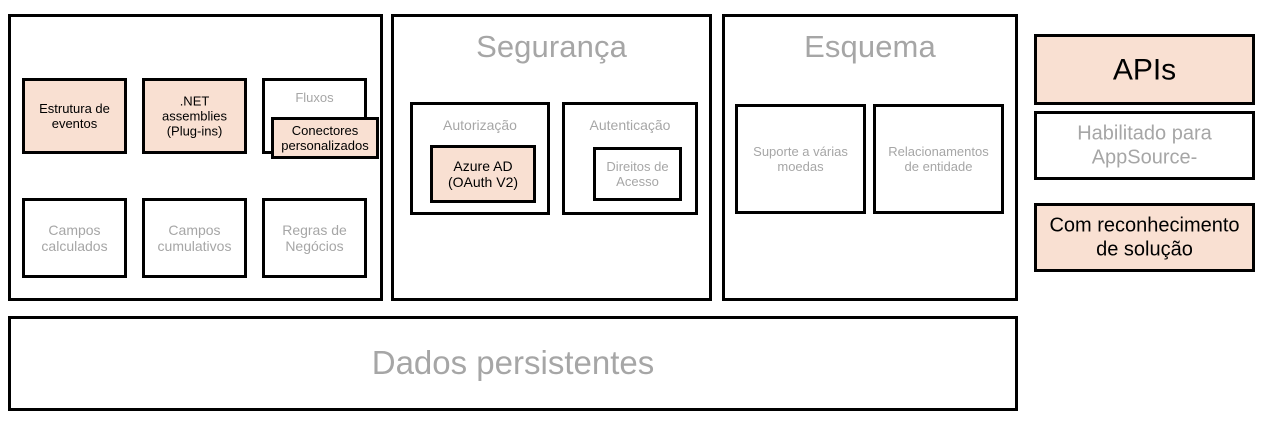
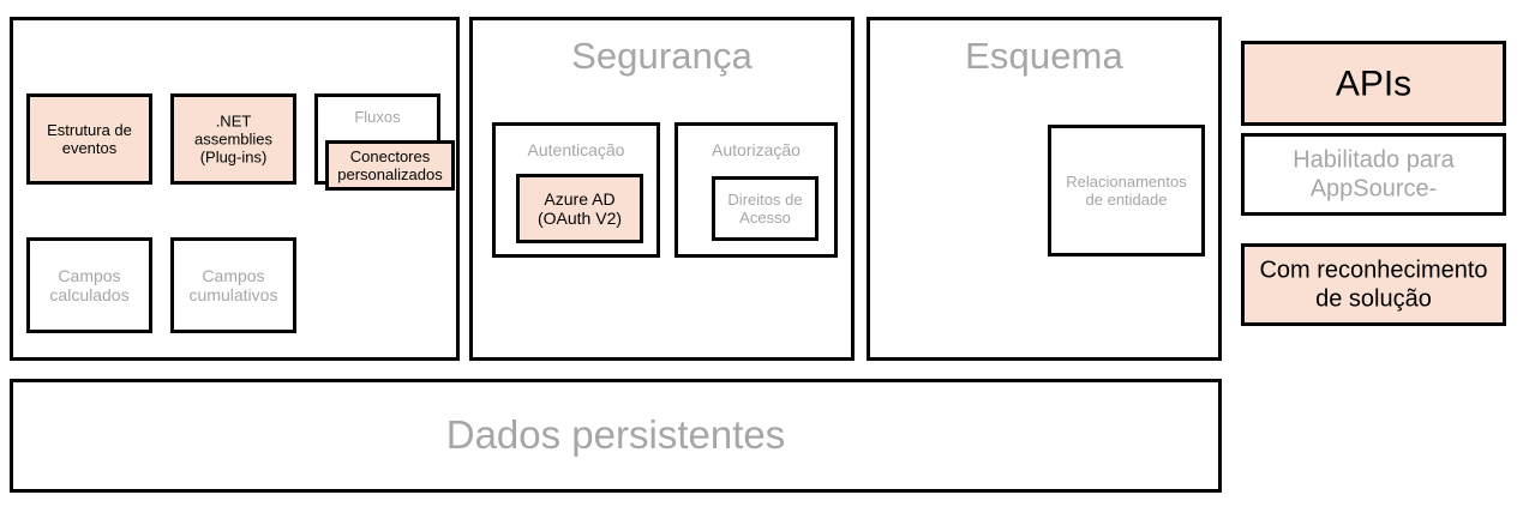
  Estrutura de
  eventos
  .NET
  assemblies
  (Plug-ins)
  Fluxos
  Conectores
  personalizados
  Campos
  calculados
  Campos
  cumulativos
- Regras de
- Negócios
  Segurança
- Autorização
+ Autenticação
  Azure AD
  (OAuth V2)
- Autenticação
+ Autorização
  Direitos de
  Acesso
  Esquema
- Suporte a várias
- moedas
  Relacionamentos
  de entidade
  APIs
  Habilitado para
  AppSource-
  Com reconhecimento
  de solução
  Dados persistentes
